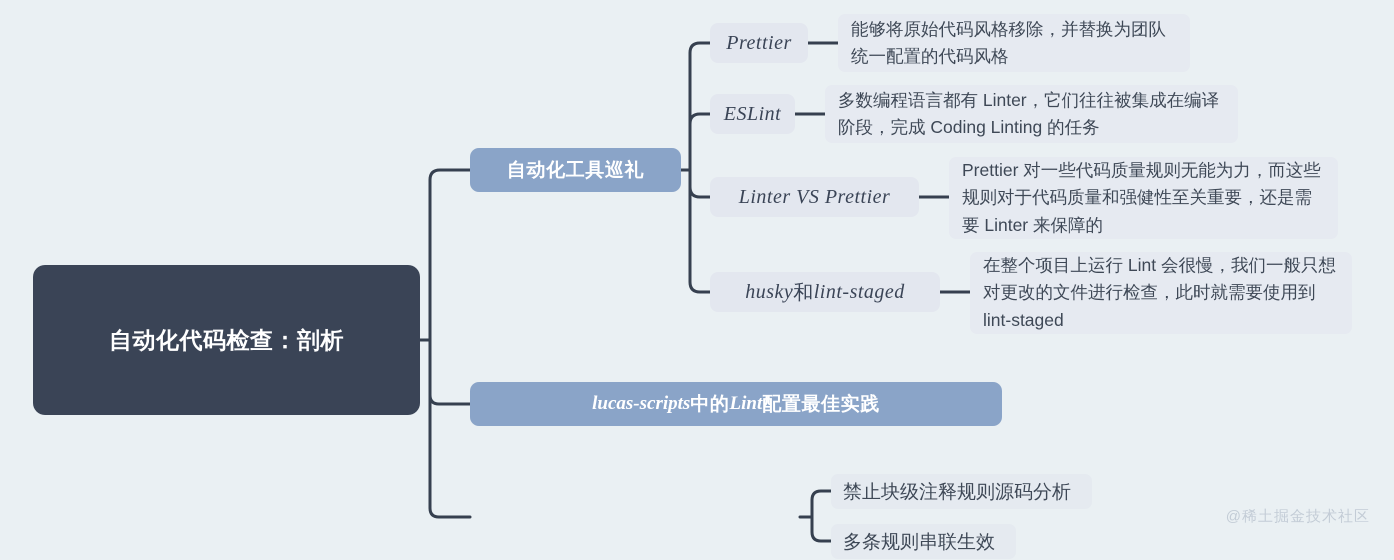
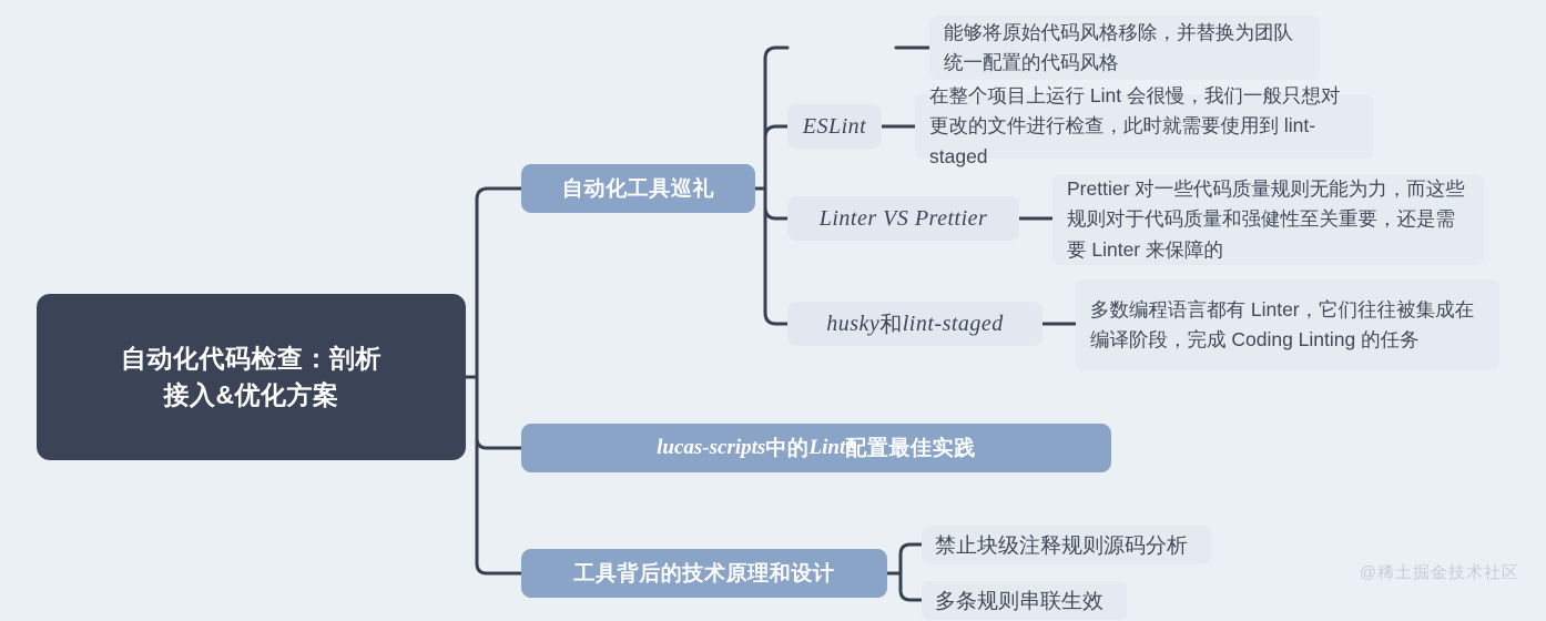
  自动化代码检查：剖析
+ 接入&优化方案
  自动化工具巡礼
- Prettier
  能够将原始代码风格移除，并替换为团队统一配置的代码风格
  ESLint
- 多数编程语言都有 Linter，它们往往被集成在编译阶段，完成 Coding Linting 的任务
+ 在整个项目上运行 Lint 会很慢，我们一般只想对更改的文件进行检查，此时就需要使用到 lint-staged
  Linter VS Prettier
  Prettier 对一些代码质量规则无能为力，而这些规则对于代码质量和强健性至关重要，还是需要 Linter 来保障的
  husky
  和
  lint-staged
- 在整个项目上运行 Lint 会很慢，我们一般只想对更改的文件进行检查，此时就需要使用到 lint-staged
+ 多数编程语言都有 Linter，它们往往被集成在编译阶段，完成 Coding Linting 的任务
  lucas-scripts
  中的
  Lint
  配置最佳实践
+ 工具背后的技术原理和设计
  禁止块级注释规则源码分析
  多条规则串联生效
  @稀土掘金技术社区
